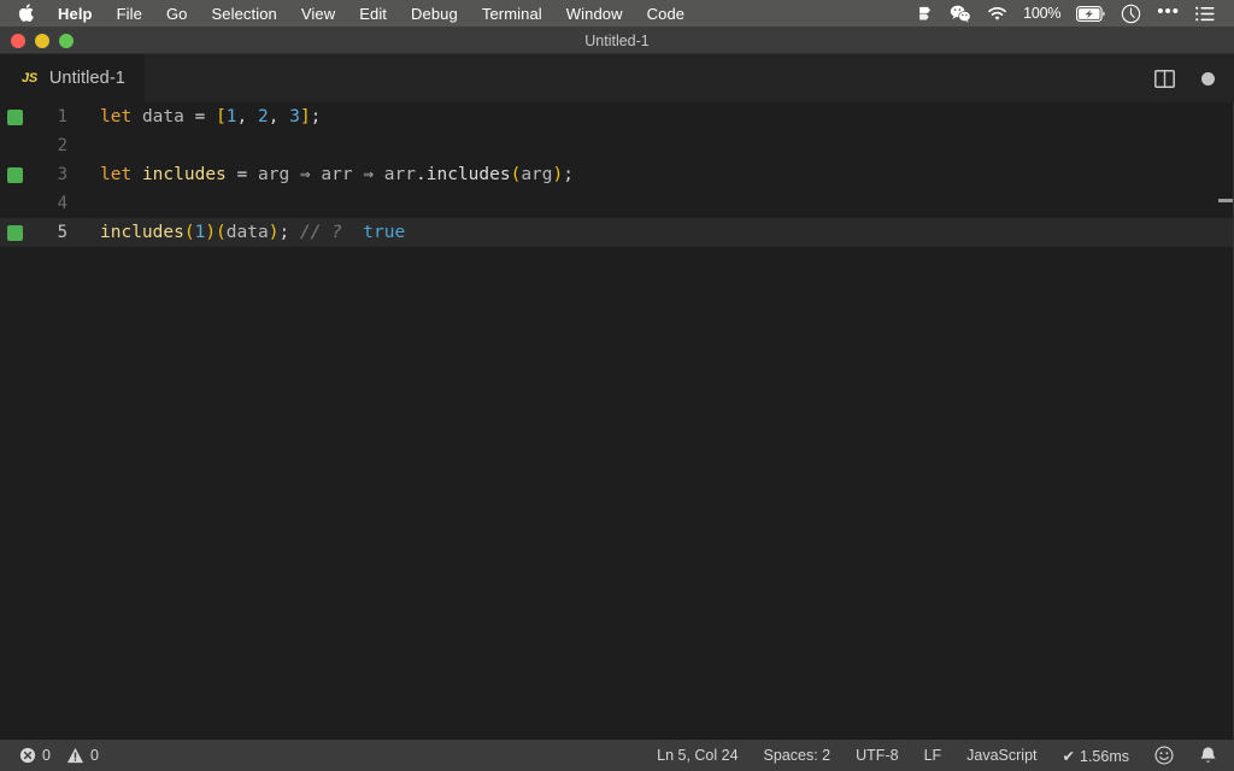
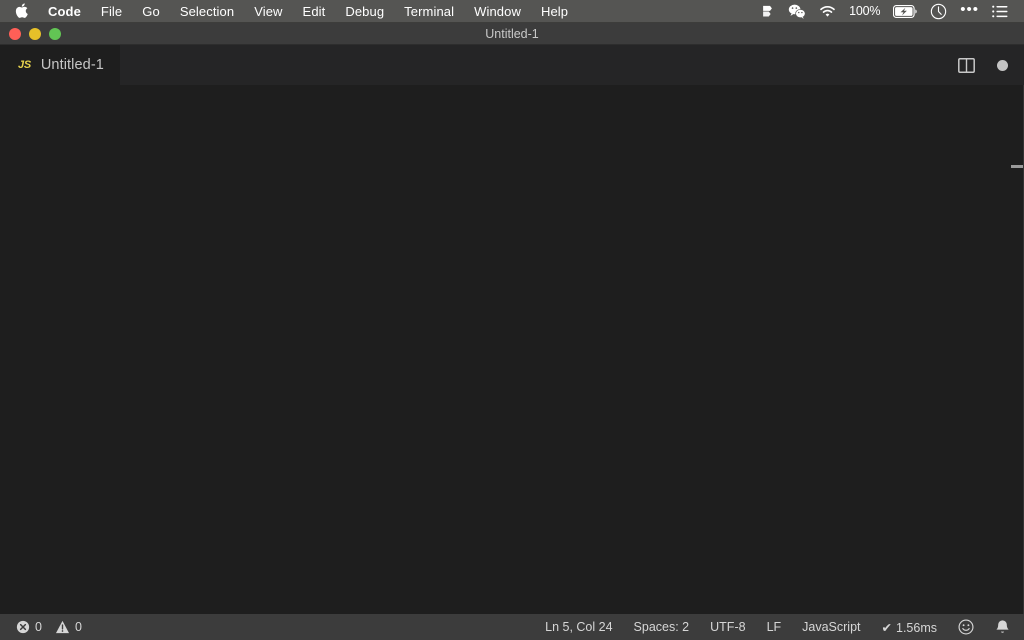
- Help
+ Code
  File
  Go
  Selection
  View
  Edit
  Debug
  Terminal
  Window
- Code
+ Help
  100%
  •••
  Untitled-1
  JS
  Untitled-1
- 1
- let data = [1, 2, 3];
- 2
- 3
- let includes = arg ⇒ arr ⇒ arr.includes(arg);
- 4
- 5
- includes(1)(data); // ? true
  0
  0
  Ln 5, Col 24
  Spaces: 2
  UTF-8
  LF
  JavaScript
  ✔ 1.56ms
